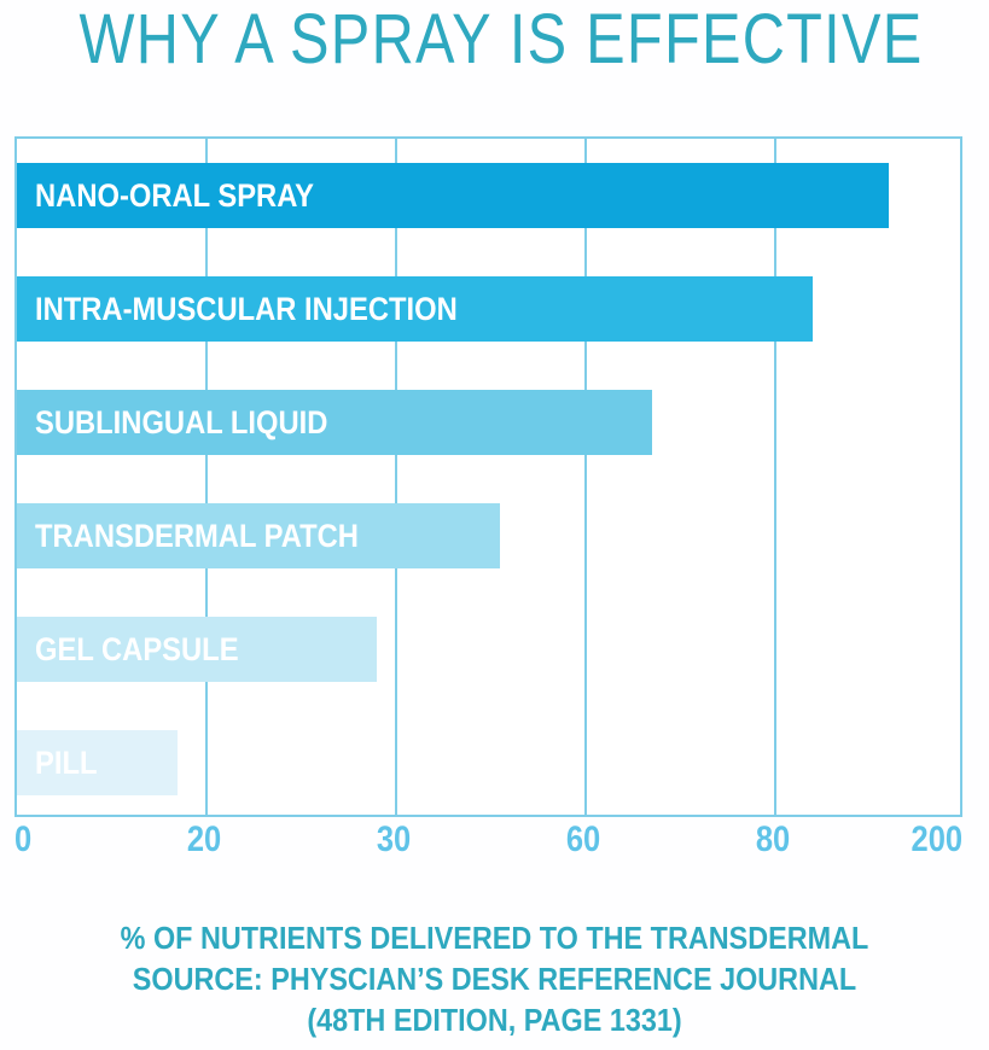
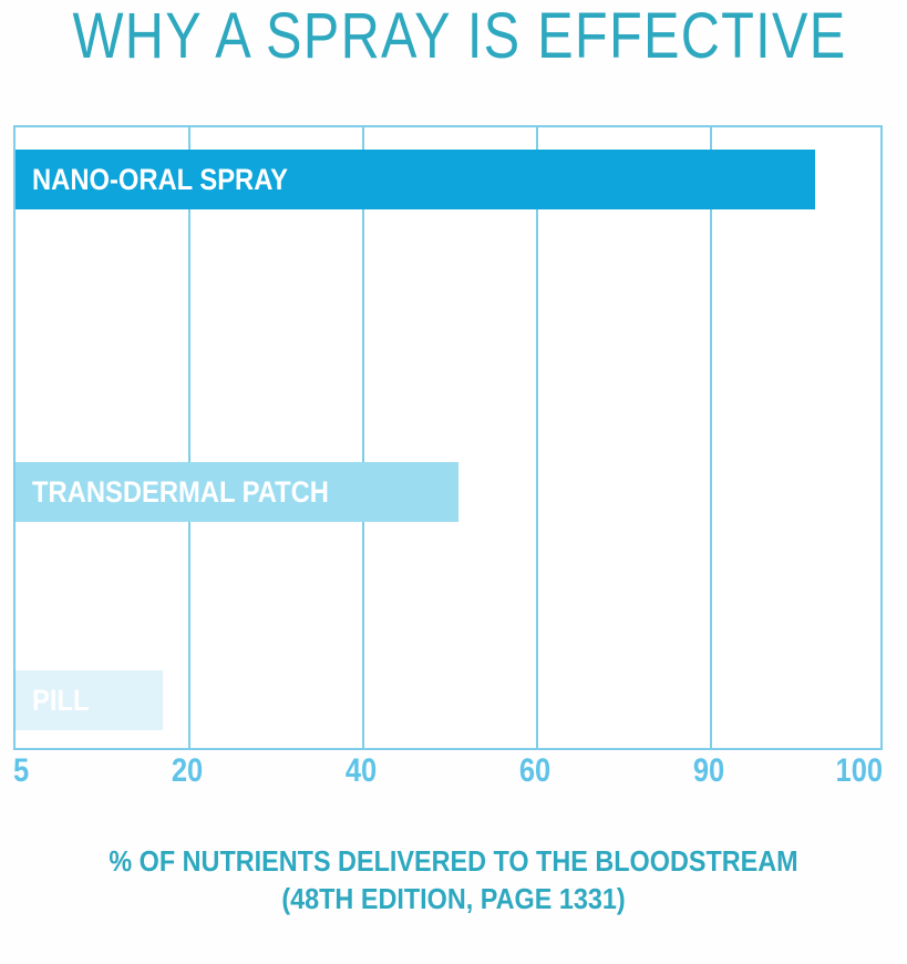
  WHY A SPRAY IS EFFECTIVE
  NANO-ORAL SPRAY
- INTRA-MUSCULAR INJECTION
- SUBLINGUAL LIQUID
  TRANSDERMAL PATCH
- GEL CAPSULE
  PILL
- 0
+ 5
  20
- 30
+ 40
  60
- 80
+ 90
- 200
+ 100
- % OF NUTRIENTS DELIVERED TO THE TRANSDERMAL
+ % OF NUTRIENTS DELIVERED TO THE BLOODSTREAM
- SOURCE: PHYSCIAN’S DESK REFERENCE JOURNAL
  (48TH EDITION, PAGE 1331)
